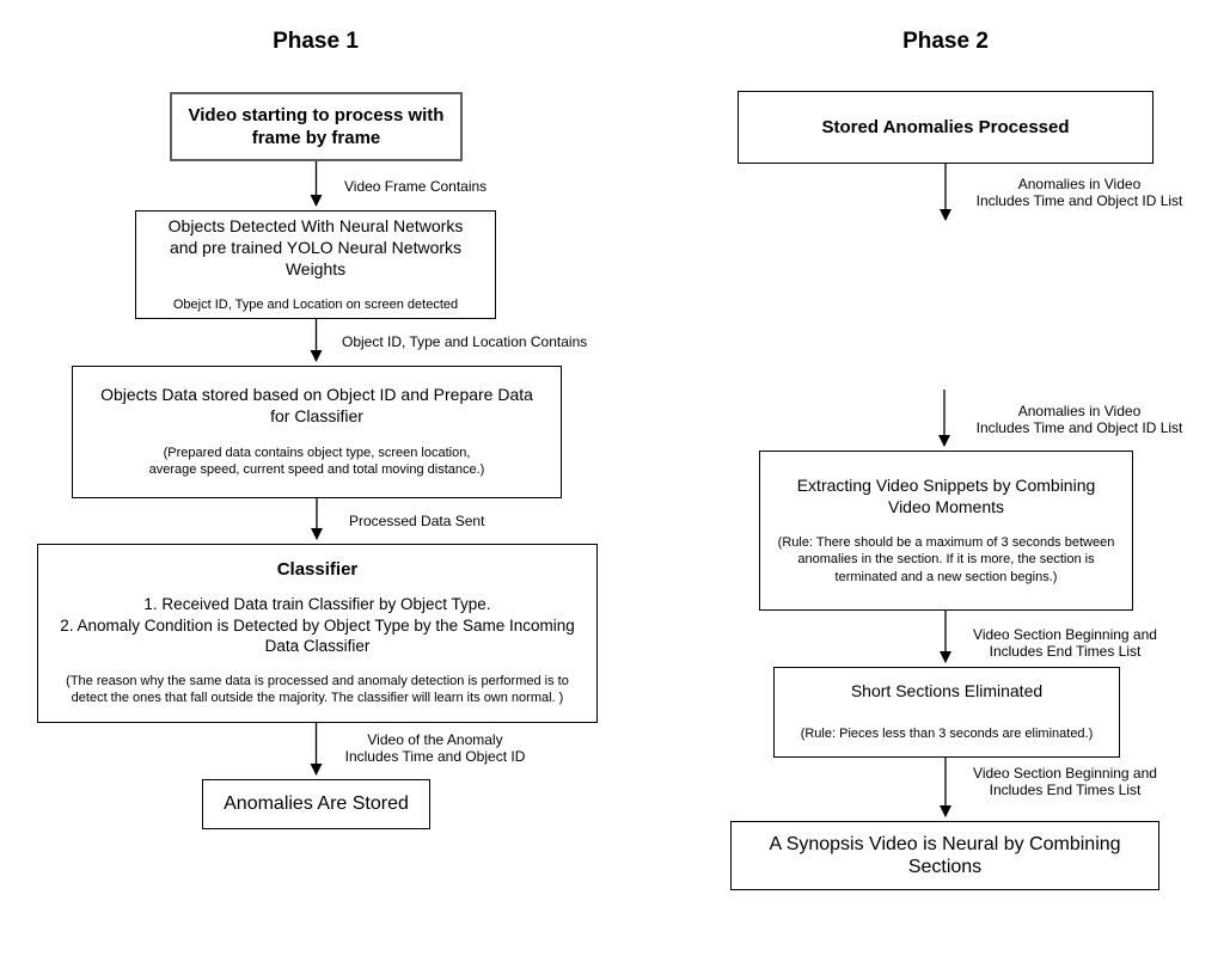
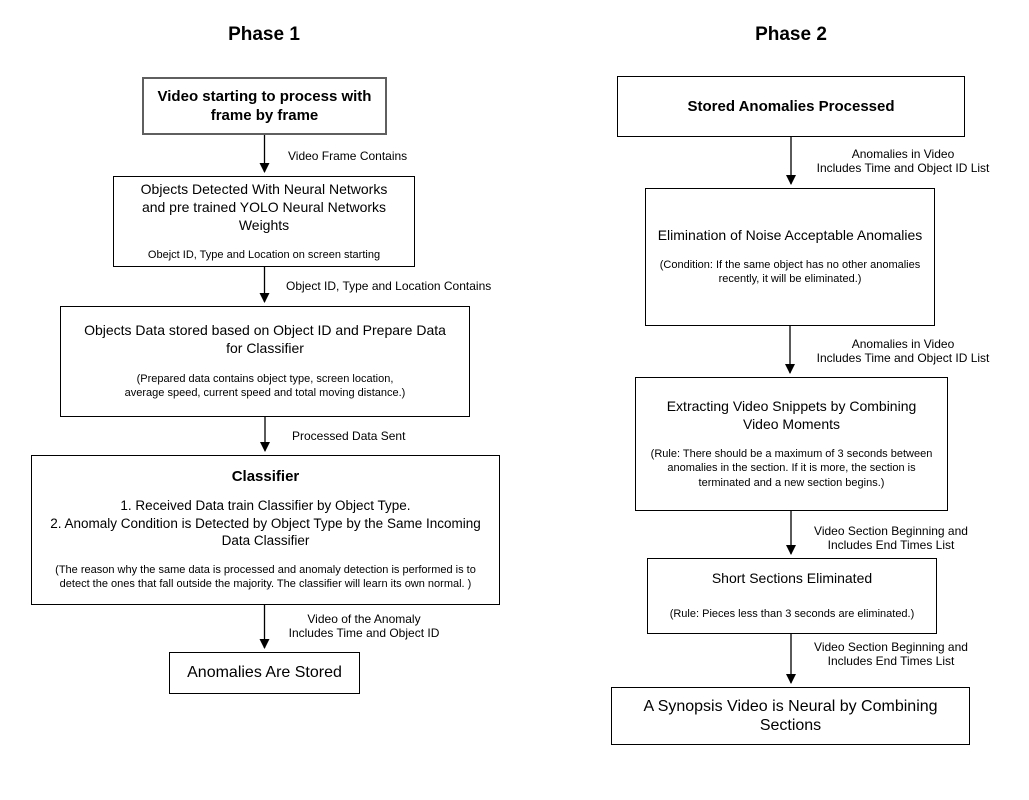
  Phase 1
  Video starting to process with
  frame by frame
  Video Frame Contains
  Objects Detected With Neural Networks
  and pre trained YOLO Neural Networks
  Weights
- Obejct ID, Type and Location on screen detected
+ Obejct ID, Type and Location on screen starting
  Object ID, Type and Location Contains
  Objects Data stored based on Object ID and Prepare Data
  for Classifier
  (Prepared data contains object type, screen location,
  average speed, current speed and total moving distance.)
  Processed Data Sent
  Classifier
  1. Received Data train Classifier by Object Type.
  2. Anomaly Condition is Detected by Object Type by the Same Incoming
  Data Classifier
  (The reason why the same data is processed and anomaly detection is performed is to
  detect the ones that fall outside the majority. The classifier will learn its own normal. )
  Video of the Anomaly
  Includes Time and Object ID
  Anomalies Are Stored
  Phase 2
  Stored Anomalies Processed
  Anomalies in Video
  Includes Time and Object ID List
+ Elimination of Noise Acceptable Anomalies
+ (Condition: If the same object has no other anomalies
+ recently, it will be eliminated.)
  Anomalies in Video
  Includes Time and Object ID List
  Extracting Video Snippets by Combining
  Video Moments
  (Rule: There should be a maximum of 3 seconds between
  anomalies in the section. If it is more, the section is
  terminated and a new section begins.)
  Video Section Beginning and
  Includes End Times List
  Short Sections Eliminated
  (Rule: Pieces less than 3 seconds are eliminated.)
  Video Section Beginning and
  Includes End Times List
  A Synopsis Video is Neural by Combining Sections
